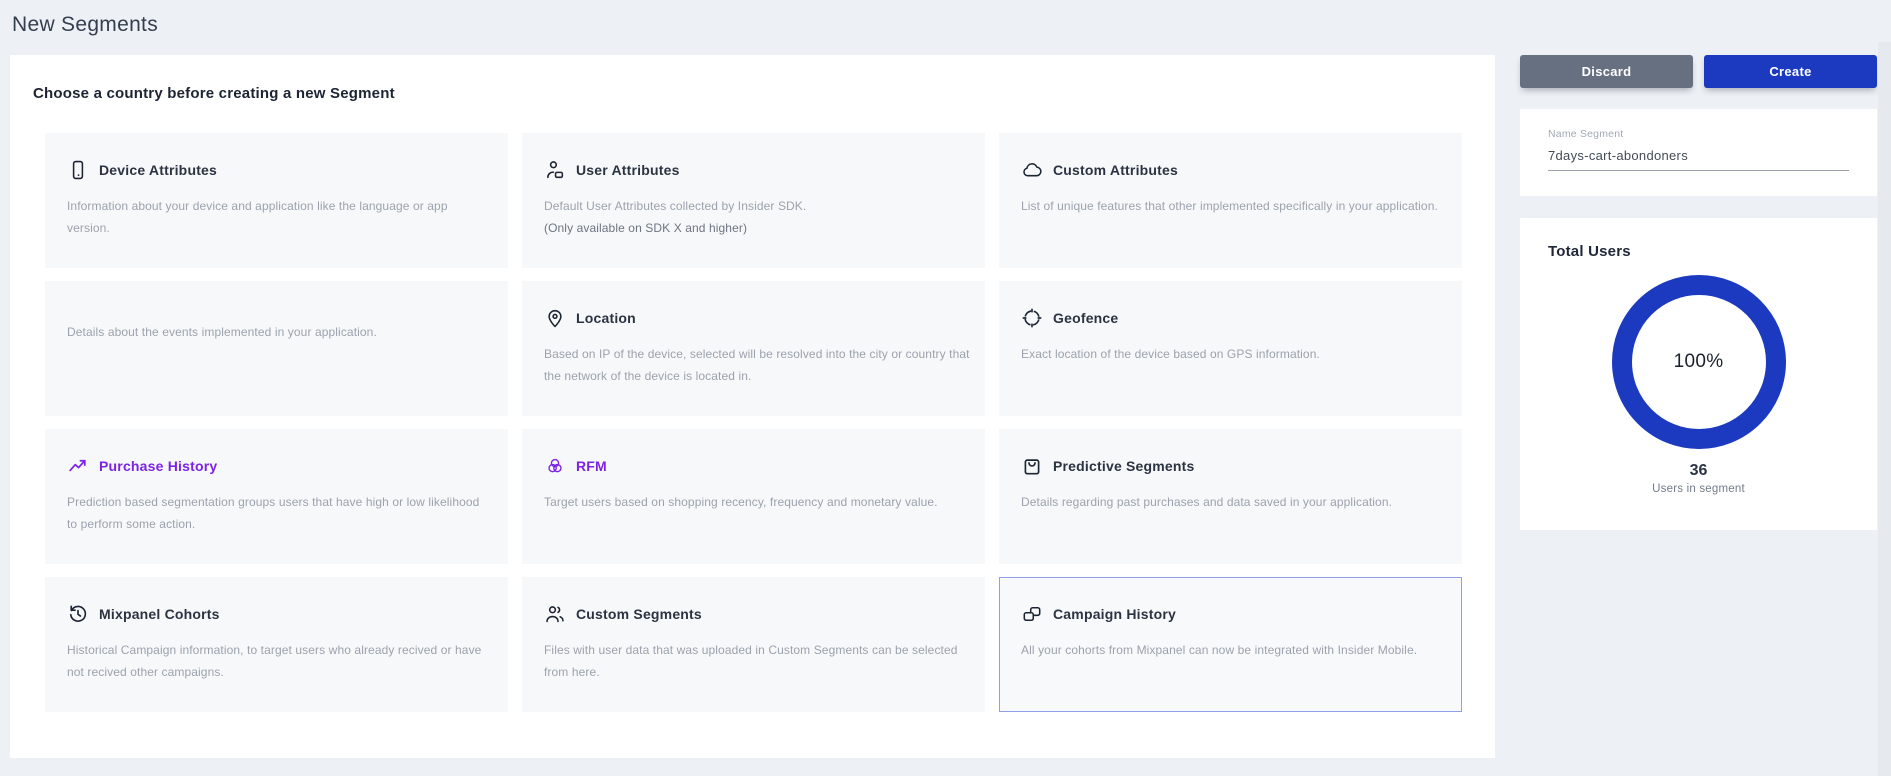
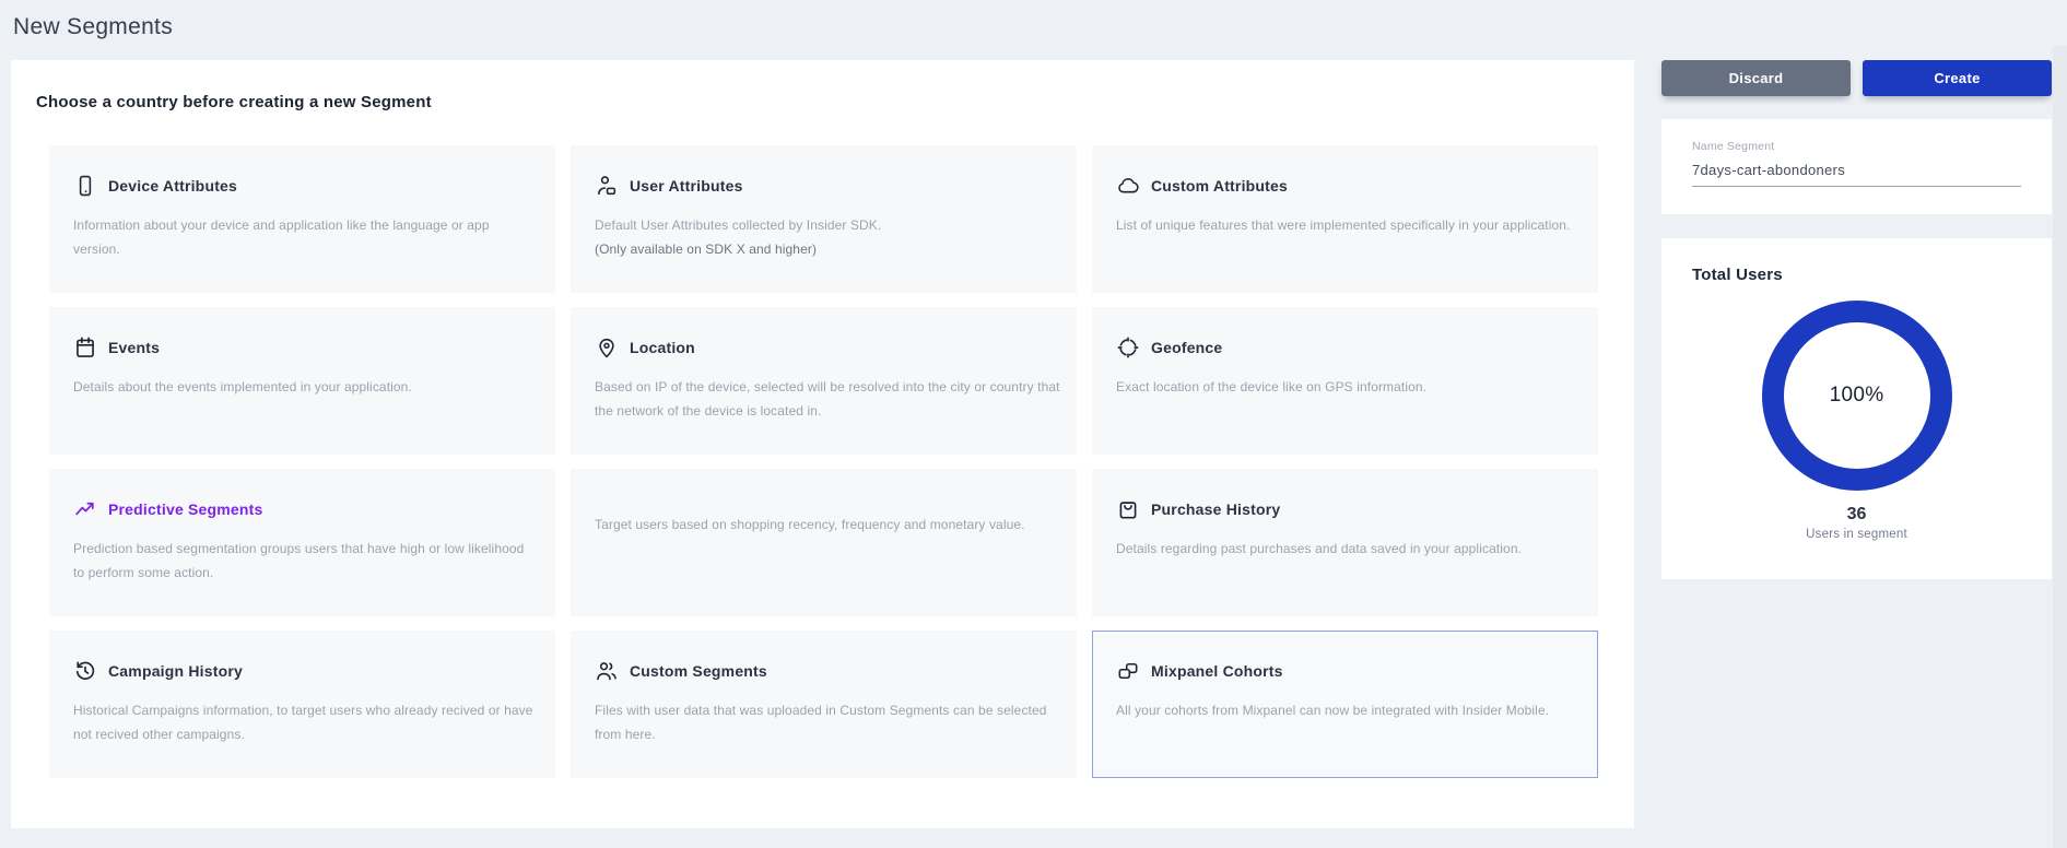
  New Segments
  Choose a country before creating a new Segment
  Device Attributes
  Information about your device and application like the language or app version.
  User Attributes
  Default User Attributes collected by Insider SDK.
  (Only available on SDK X and higher)
  Custom Attributes
- List of unique features that other implemented specifically in your application.
+ List of unique features that were implemented specifically in your application.
+ Events
  Details about the events implemented in your application.
  Location
  Based on IP of the device, selected will be resolved into the city or country that the network of the device is located in.
  Geofence
- Exact location of the device based on GPS information.
+ Exact location of the device like on GPS information.
- Purchase History
+ Predictive Segments
  Prediction based segmentation groups users that have high or low likelihood to perform some action.
- RFM
  Target users based on shopping recency, frequency and monetary value.
- Predictive Segments
+ Purchase History
  Details regarding past purchases and data saved in your application.
- Mixpanel Cohorts
+ Campaign History
- Historical Campaign information, to target users who already recived or have not recived other campaigns.
+ Historical Campaigns information, to target users who already recived or have not recived other campaigns.
  Custom Segments
  Files with user data that was uploaded in Custom Segments can be selected from here.
- Campaign History
+ Mixpanel Cohorts
  All your cohorts from Mixpanel can now be integrated with Insider Mobile.
  Discard
  Create
  Name Segment
  7days-cart-abondoners
  Total Users
  100%
  36
  Users in segment
